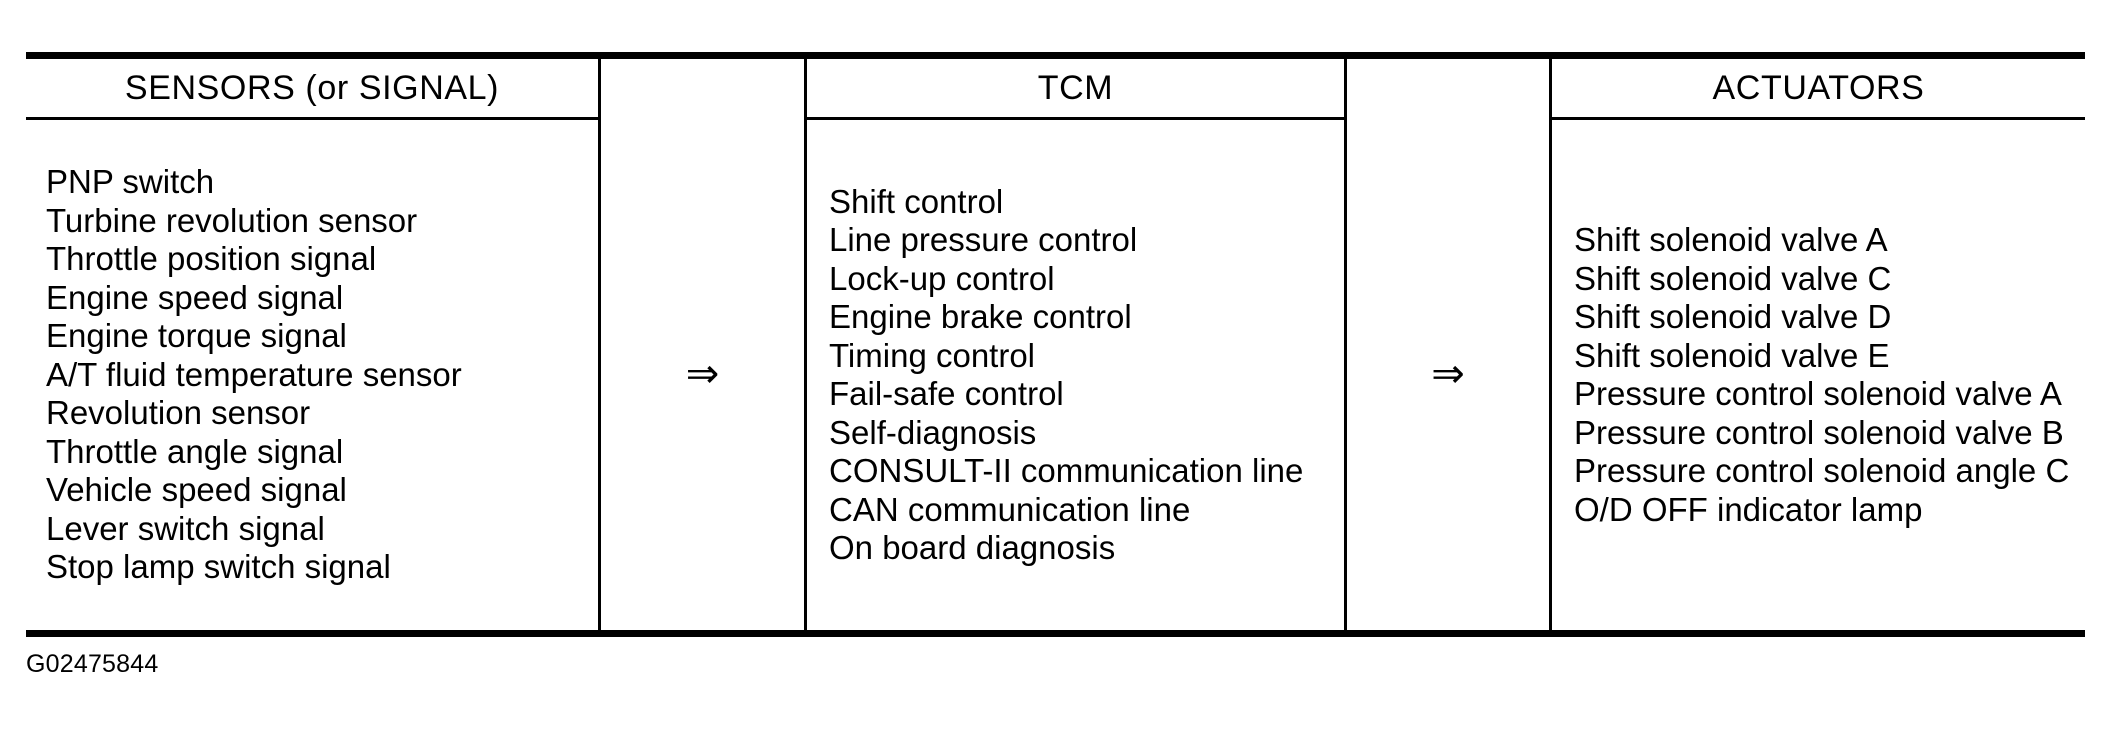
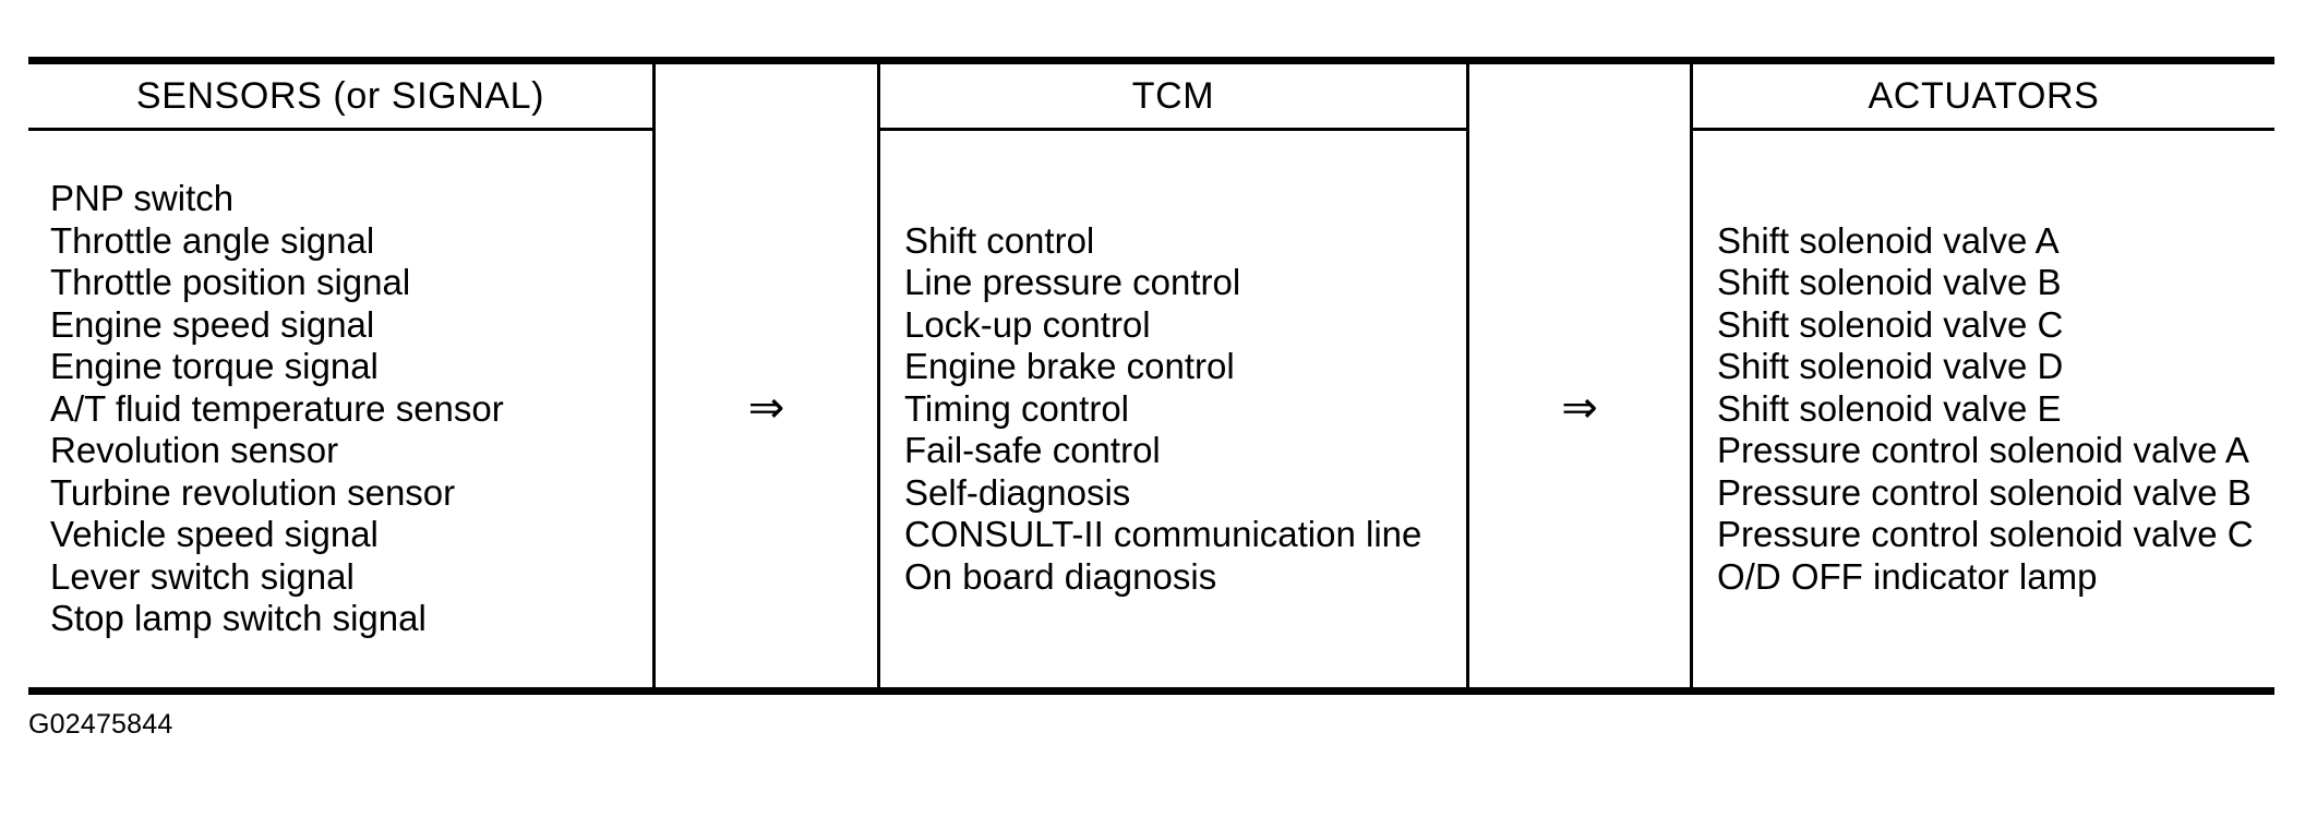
  SENSORS (or SIGNAL)
  PNP switch
- Turbine revolution sensor
+ Throttle angle signal
  Throttle position signal
  Engine speed signal
  Engine torque signal
  A/T fluid temperature sensor
  Revolution sensor
- Throttle angle signal
+ Turbine revolution sensor
  Vehicle speed signal
  Lever switch signal
  Stop lamp switch signal
  ⇒
  TCM
  Shift control
  Line pressure control
  Lock-up control
  Engine brake control
  Timing control
  Fail-safe control
  Self-diagnosis
  CONSULT-II communication line
- CAN communication line
  On board diagnosis
  ⇒
  ACTUATORS
  Shift solenoid valve A
+ Shift solenoid valve B
  Shift solenoid valve C
  Shift solenoid valve D
  Shift solenoid valve E
  Pressure control solenoid valve A
  Pressure control solenoid valve B
- Pressure control solenoid angle C
+ Pressure control solenoid valve C
  O/D OFF indicator lamp
  G02475844
